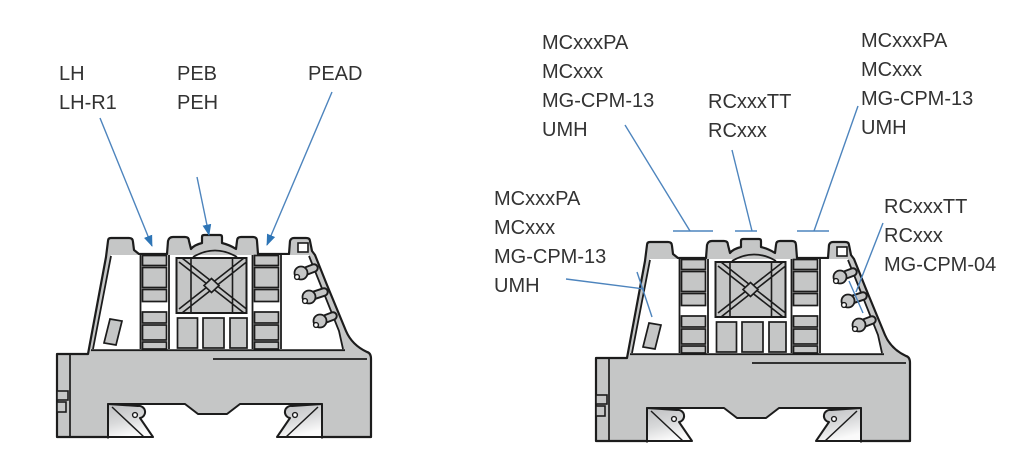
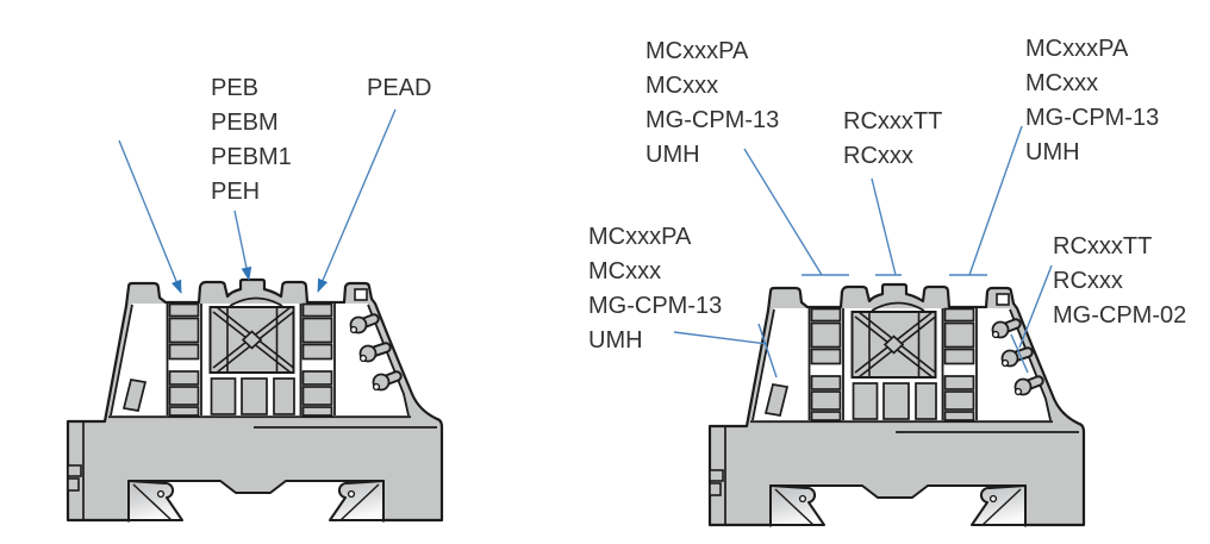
- LH
- LH-R1
  PEB
+ PEBM
+ PEBM1
  PEH
  PEAD
  MCxxxPA
  MCxxx
  MG-CPM-13
  UMH
  RCxxxTT
  RCxxx
  MCxxxPA
  MCxxx
  MG-CPM-13
  UMH
  MCxxxPA
  MCxxx
  MG-CPM-13
  UMH
  RCxxxTT
  RCxxx
- MG-CPM-04
+ MG-CPM-02
